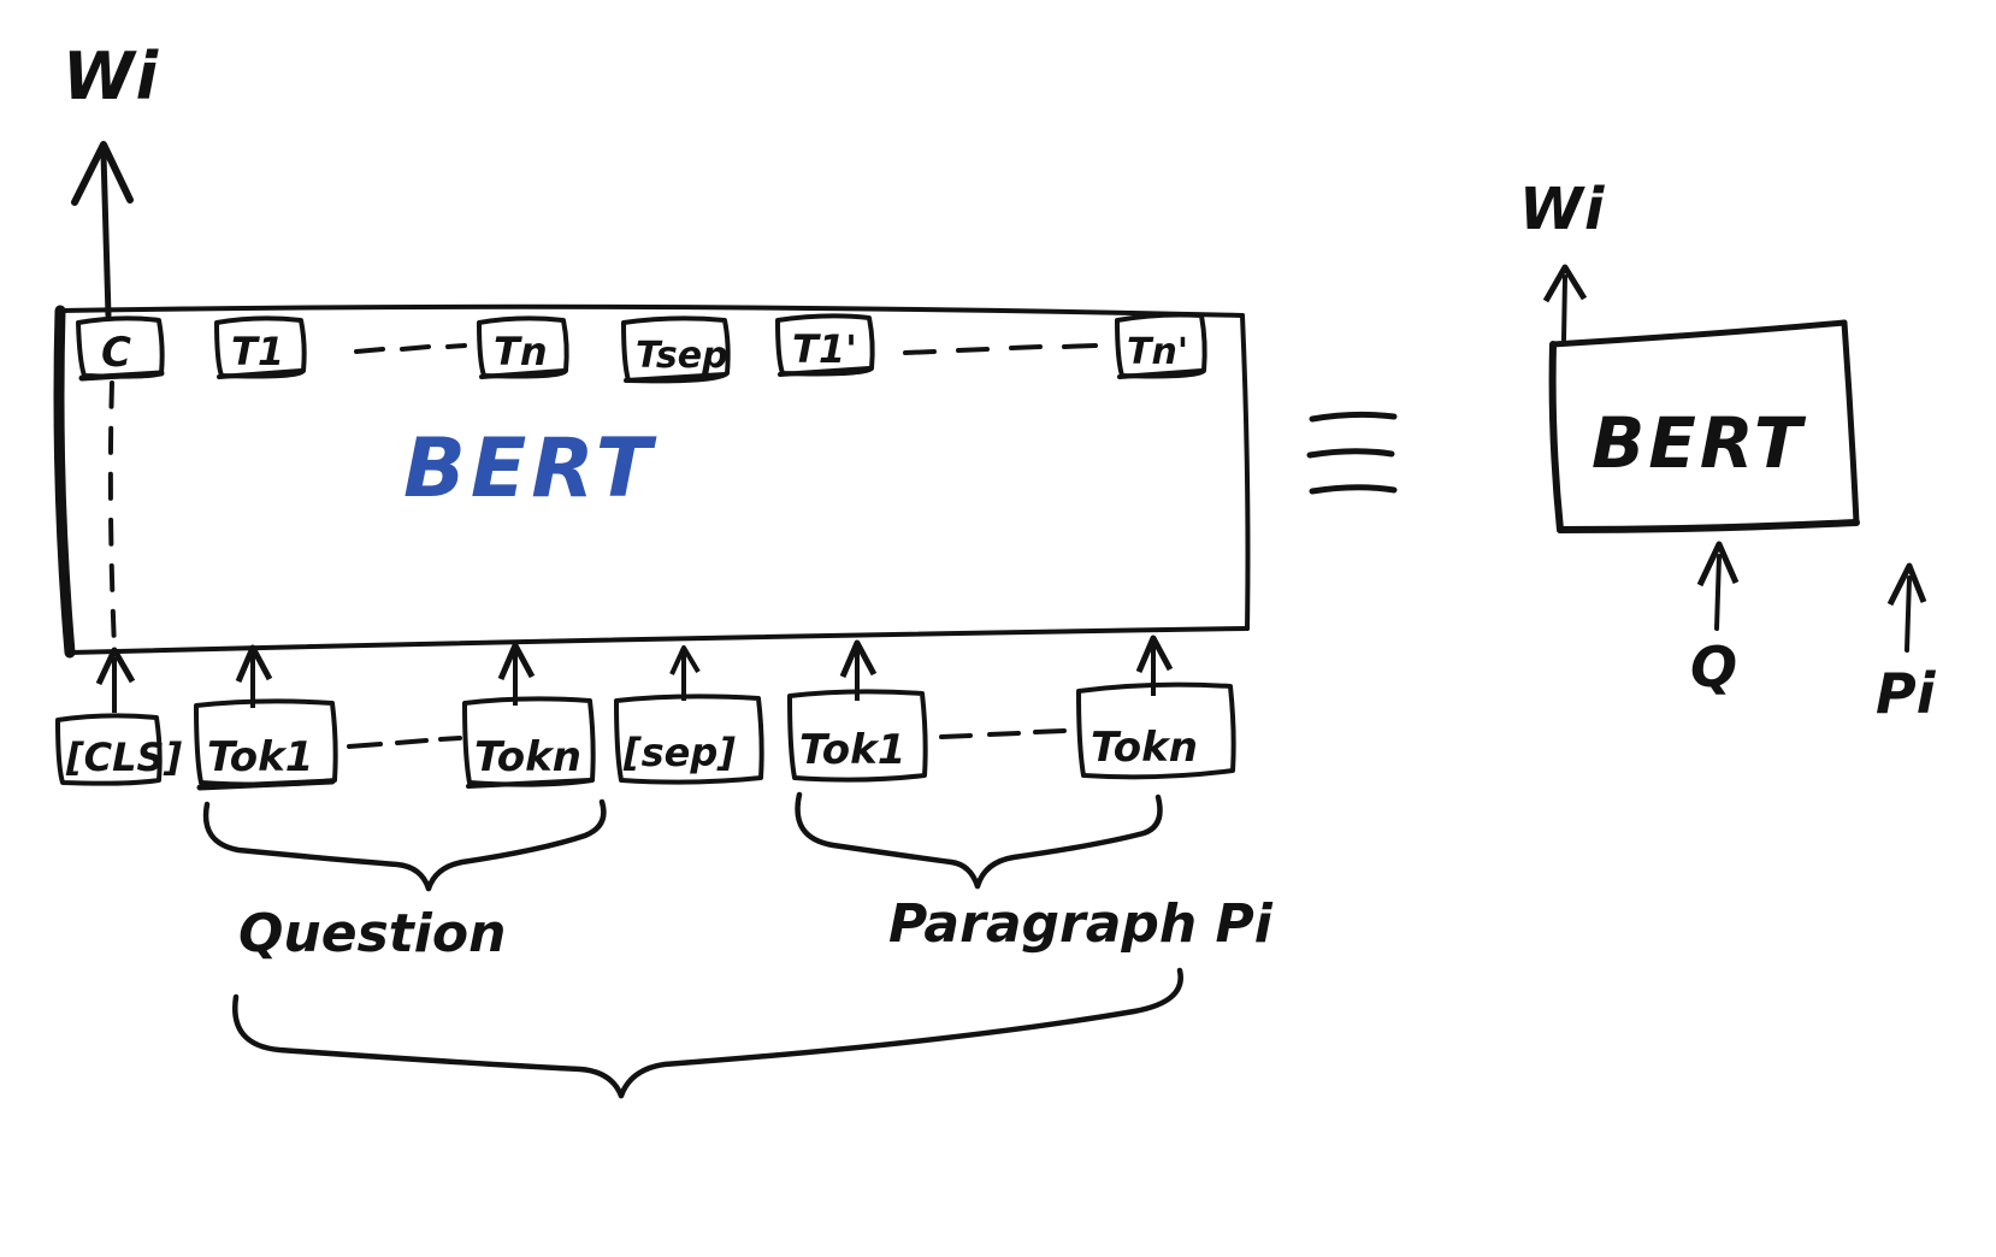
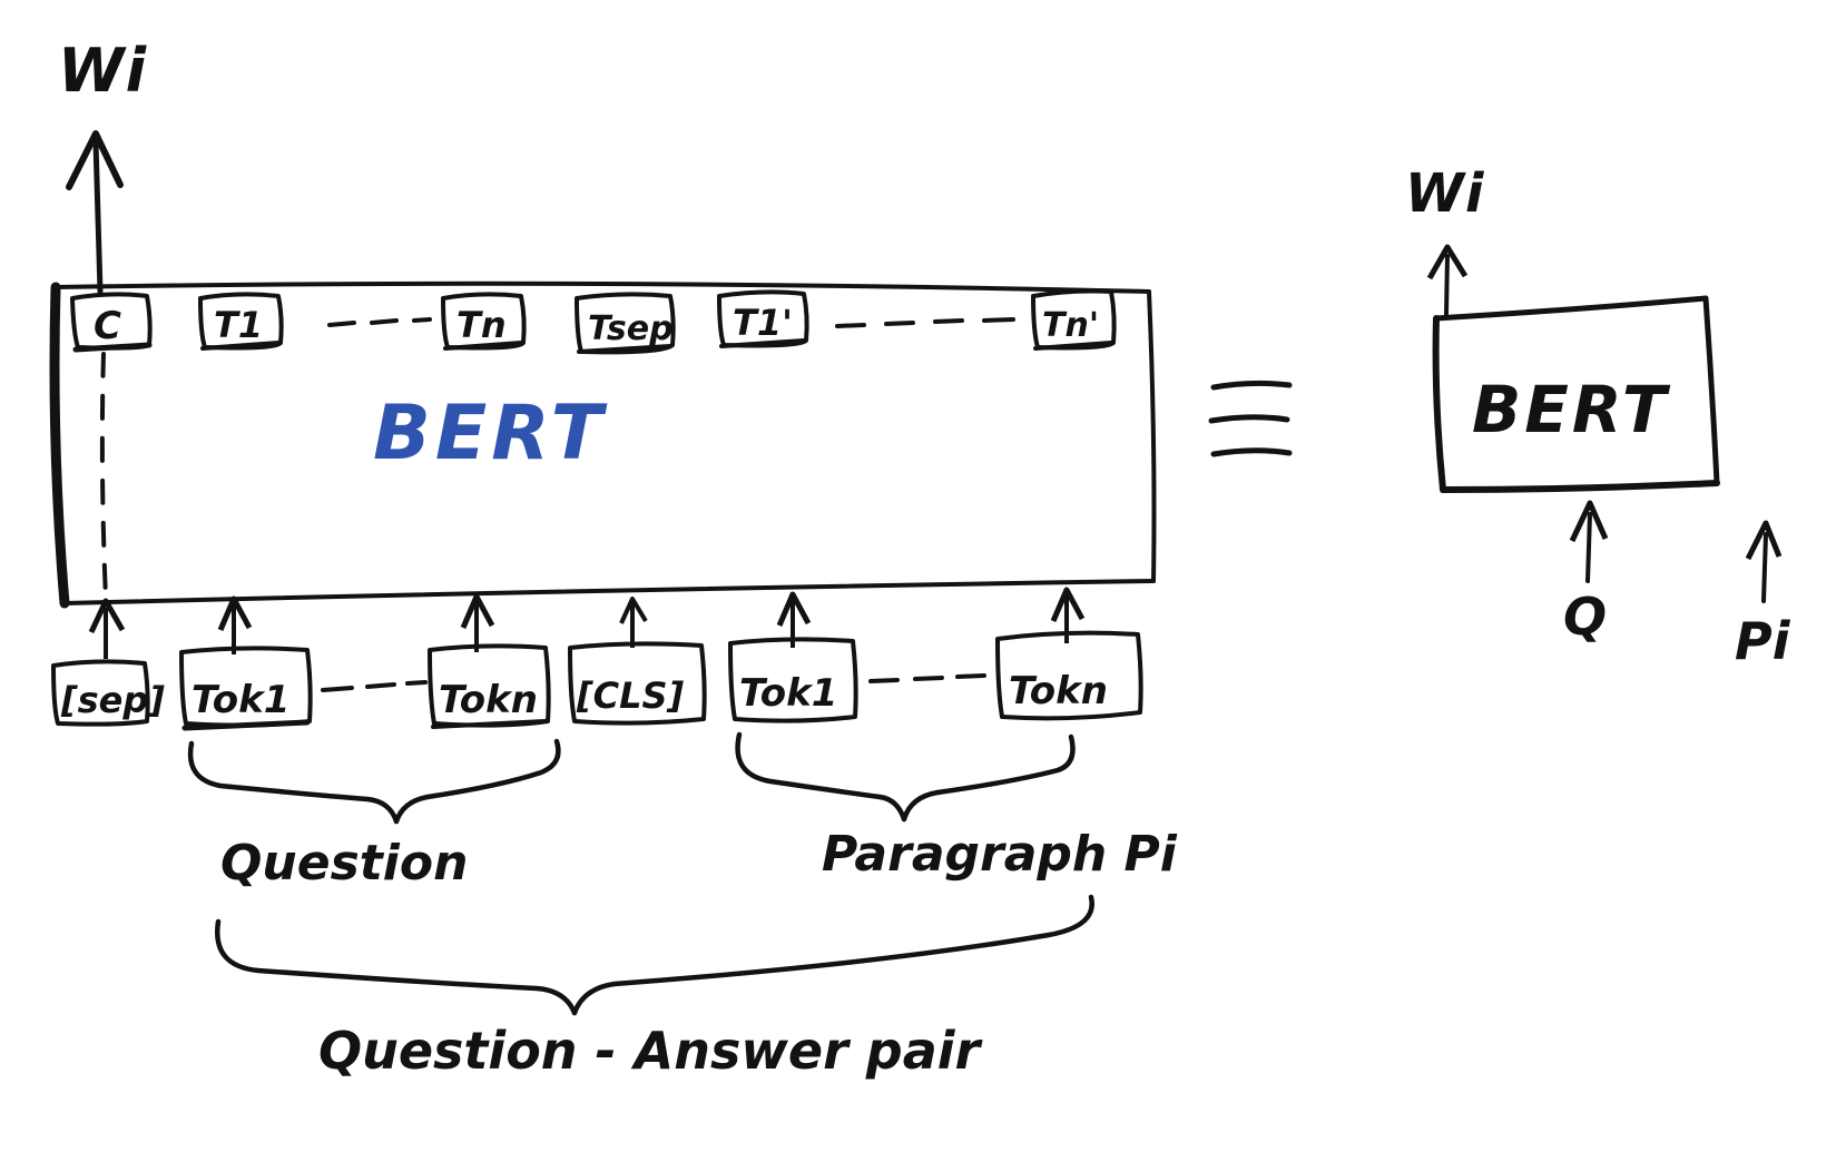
  Wi
  BERT
  C
  T1
  Tn
  Tsep
  T1'
  Tn'
- [CLS]
+ [sep]
  Tok1
  Tokn
- [sep]
+ [CLS]
  Tok1
  Tokn
  Question
  Paragraph Pi
+ Question - Answer pair
  Wi
  BERT
  Q
  Pi
